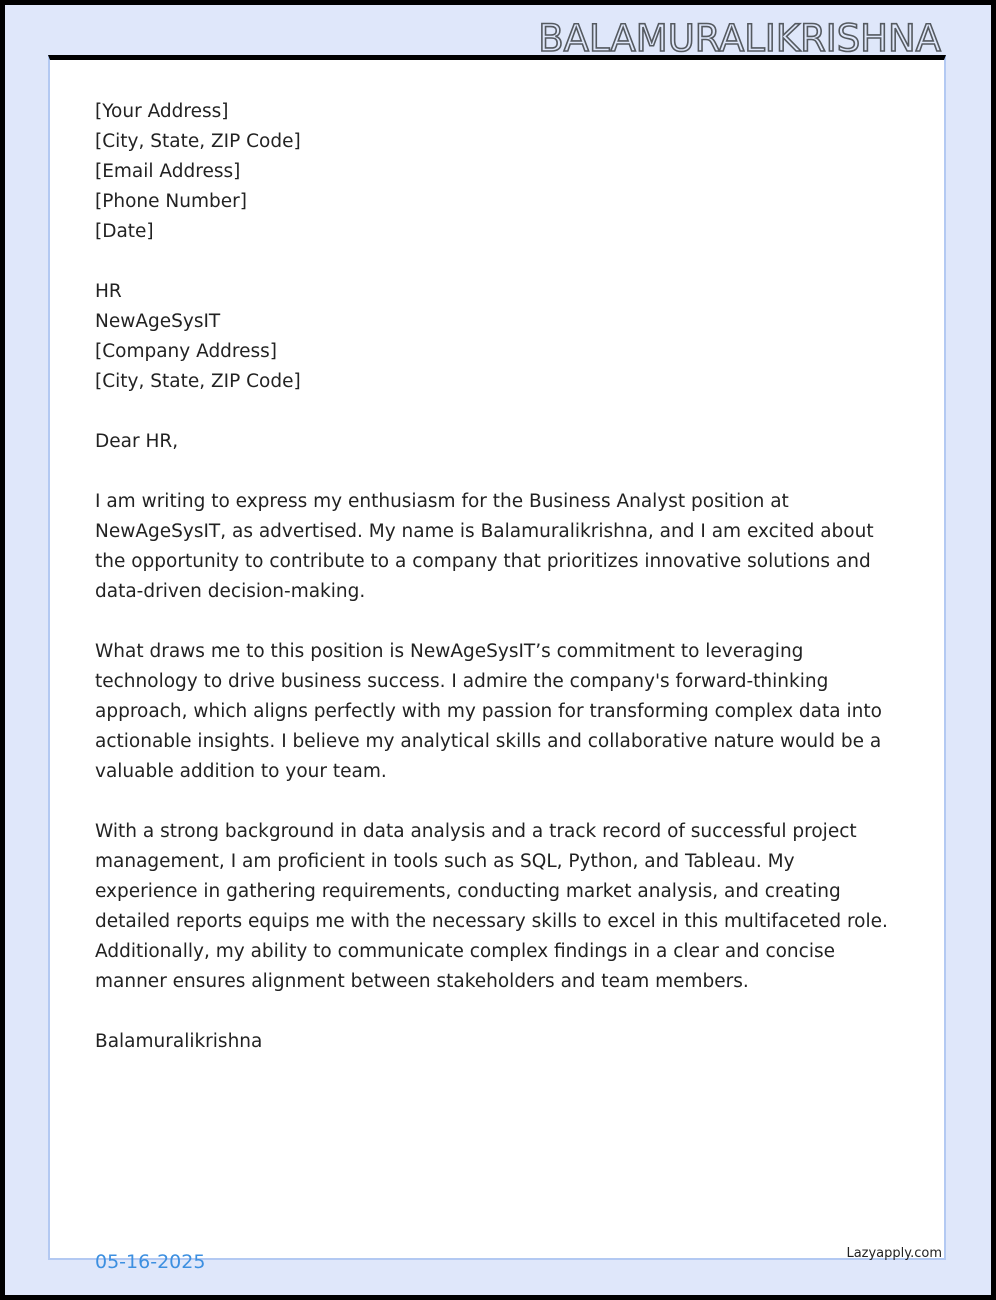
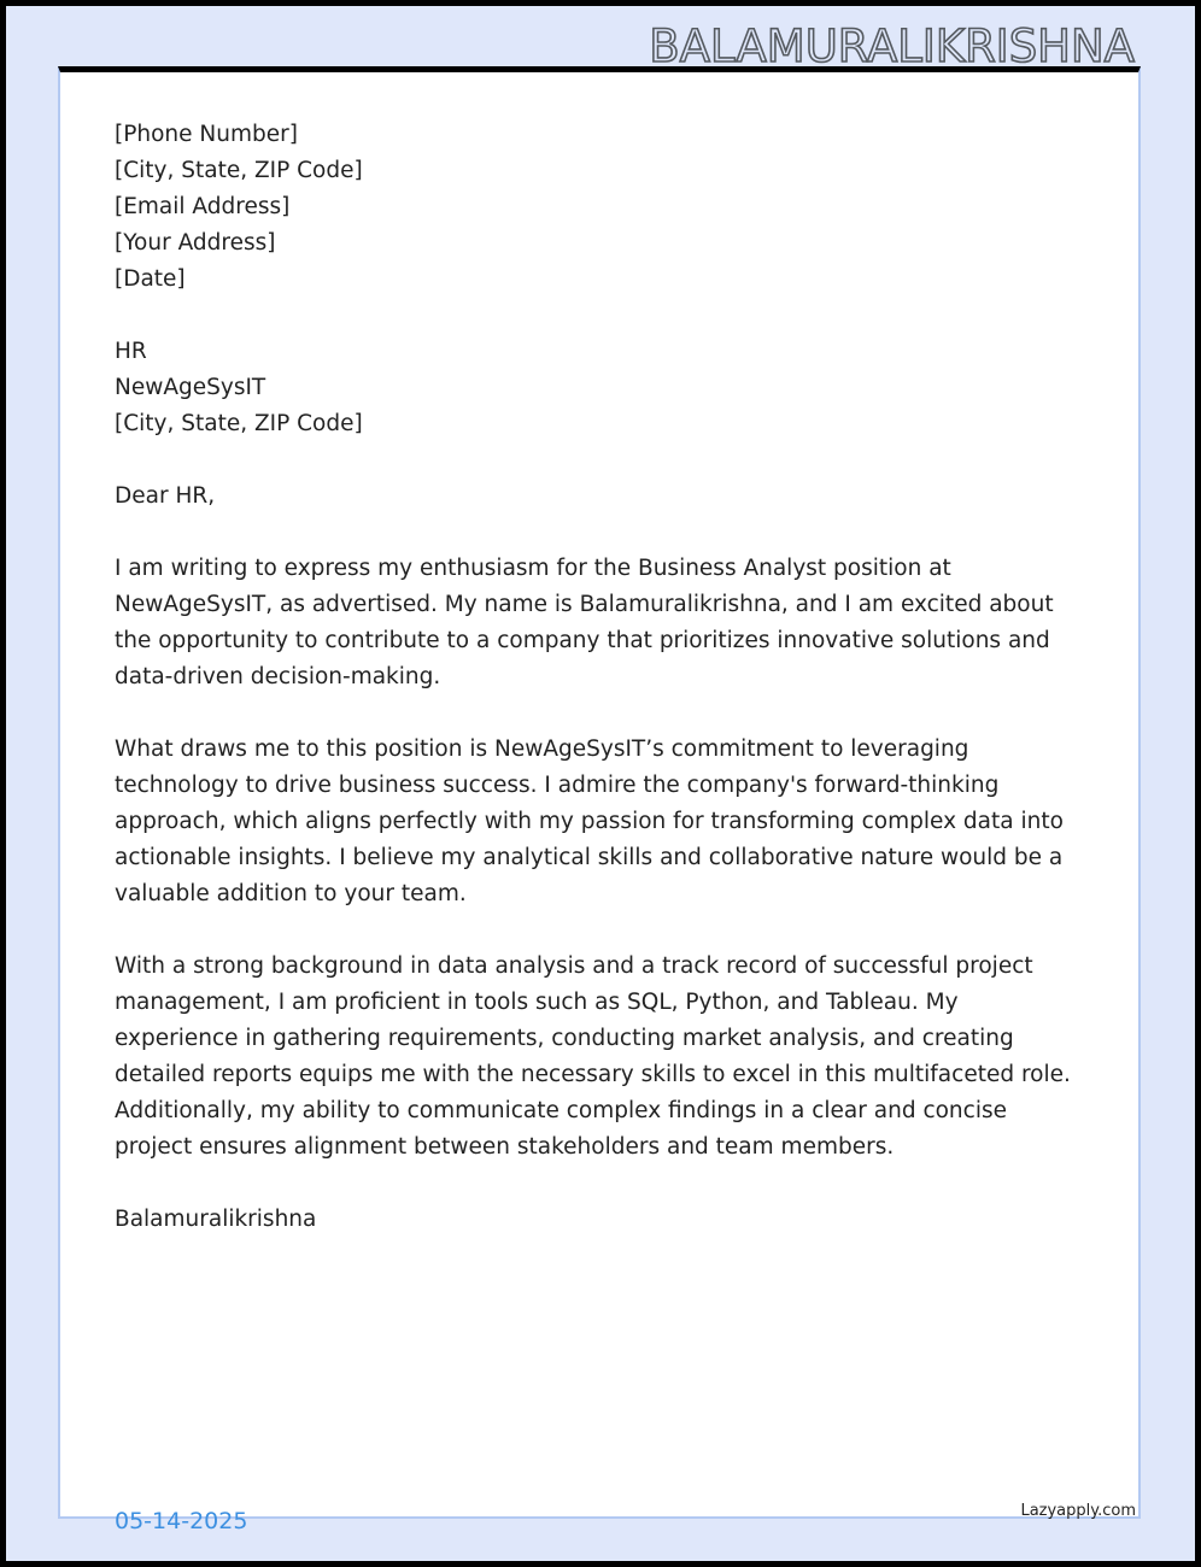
  BALAMURALIKRISHNA
- [Your Address]
+ [Phone Number]
  [City, State, ZIP Code]
  [Email Address]
- [Phone Number]
+ [Your Address]
  [Date]
  HR
  NewAgeSysIT
- [Company Address]
  [City, State, ZIP Code]
  Dear HR,
  I am writing to express my enthusiasm for the Business Analyst position at NewAgeSysIT, as advertised. My name is Balamuralikrishna, and I am excited about the opportunity to contribute to a company that prioritizes innovative solutions and data-driven decision-making.
  What draws me to this position is NewAgeSysIT’s commitment to leveraging technology to drive business success. I admire the company's forward-thinking approach, which aligns perfectly with my passion for transforming complex data into actionable insights. I believe my analytical skills and collaborative nature would be a valuable addition to your team.
- With a strong background in data analysis and a track record of successful project management, I am proficient in tools such as SQL, Python, and Tableau. My experience in gathering requirements, conducting market analysis, and creating detailed reports equips me with the necessary skills to excel in this multifaceted role. Additionally, my ability to communicate complex findings in a clear and concise manner ensures alignment between stakeholders and team members.
+ With a strong background in data analysis and a track record of successful project management, I am proficient in tools such as SQL, Python, and Tableau. My experience in gathering requirements, conducting market analysis, and creating detailed reports equips me with the necessary skills to excel in this multifaceted role. Additionally, my ability to communicate complex findings in a clear and concise project ensures alignment between stakeholders and team members.
  Balamuralikrishna
- 05-16-2025
+ 05-14-2025
  Lazyapply.com
